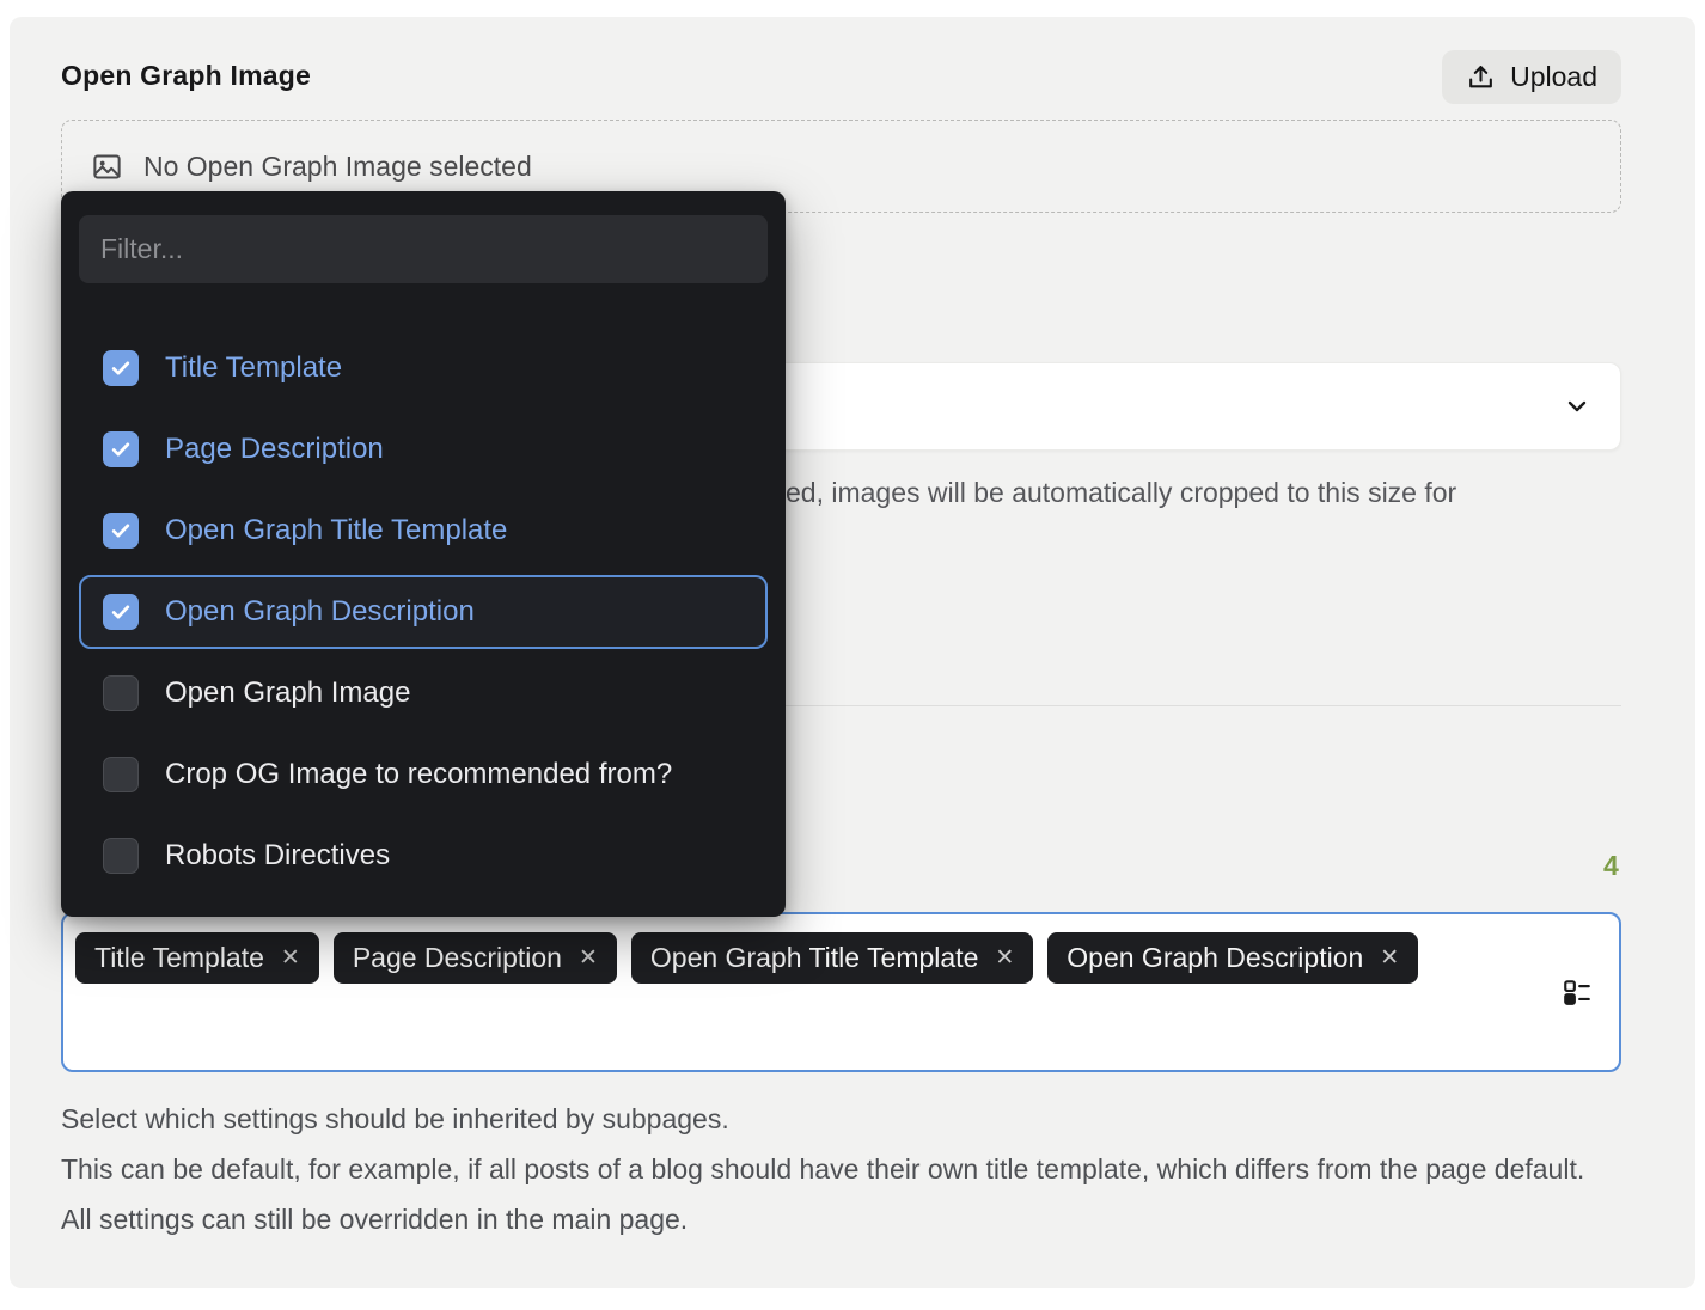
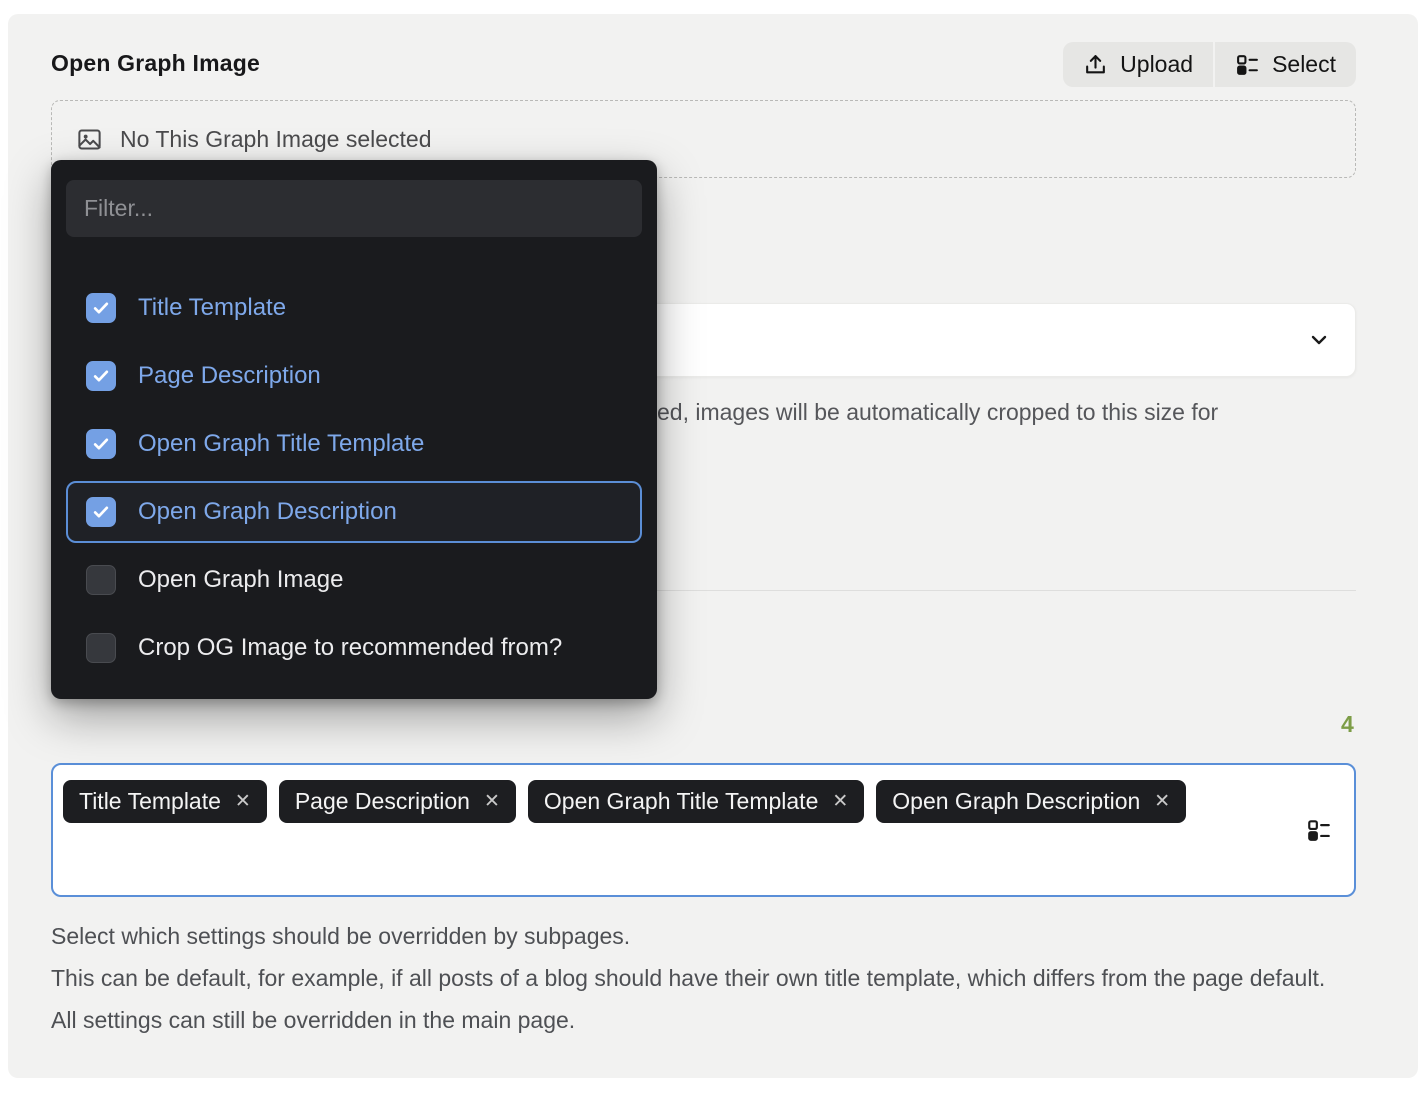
  Open Graph Image
  Upload
+ Select
- No Open Graph Image selected
+ No This Graph Image selected
  ed, images will be automatically cropped to this size for
  4
  Title Template
  ✕
  Page Description
  ✕
  Open Graph Title Template
  ✕
  Open Graph Description
  ✕
- Select which settings should be inherited by subpages.
+ Select which settings should be overridden by subpages.
  This can be default, for example, if all posts of a blog should have their own title template, which differs from the page default. All settings can still be overridden in the main page.
  Filter...
  Title Template
  Page Description
  Open Graph Title Template
  Open Graph Description
  Open Graph Image
  Crop OG Image to recommended from?
- Robots Directives
